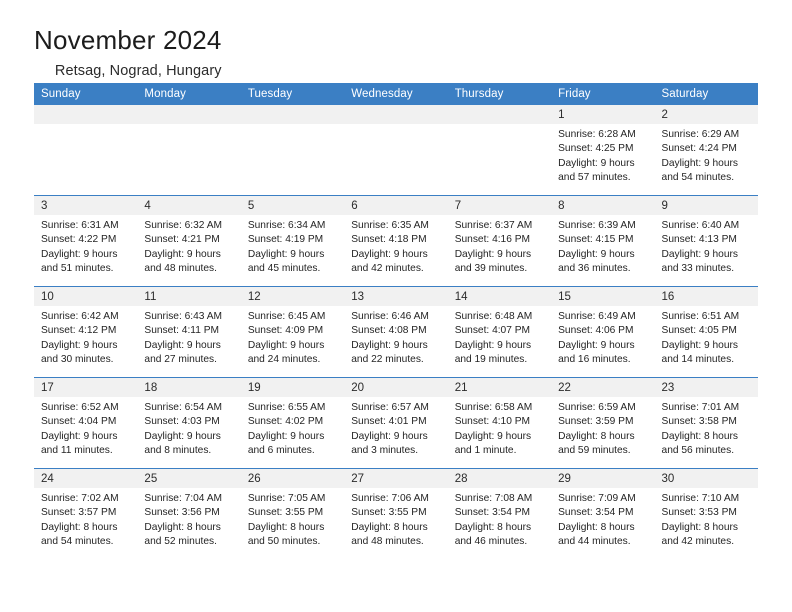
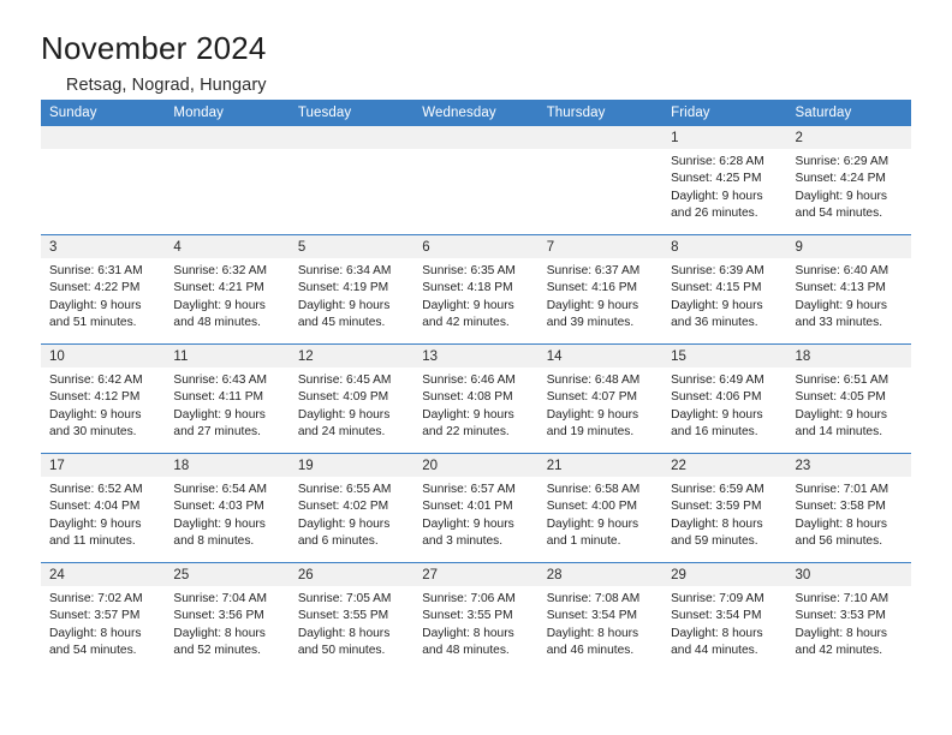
  November 2024
  Retsag, Nograd, Hungary
  Sunday	Monday	Tuesday	Wednesday	Thursday	Friday	Saturday
- 					1Sunrise: 6:28 AMSunset: 4:25 PMDaylight: 9 hoursand 57 minutes.	2Sunrise: 6:29 AMSunset: 4:24 PMDaylight: 9 hoursand 54 minutes.
+ 					1Sunrise: 6:28 AMSunset: 4:25 PMDaylight: 9 hoursand 26 minutes.	2Sunrise: 6:29 AMSunset: 4:24 PMDaylight: 9 hoursand 54 minutes.
  3Sunrise: 6:31 AMSunset: 4:22 PMDaylight: 9 hoursand 51 minutes.	4Sunrise: 6:32 AMSunset: 4:21 PMDaylight: 9 hoursand 48 minutes.	5Sunrise: 6:34 AMSunset: 4:19 PMDaylight: 9 hoursand 45 minutes.	6Sunrise: 6:35 AMSunset: 4:18 PMDaylight: 9 hoursand 42 minutes.	7Sunrise: 6:37 AMSunset: 4:16 PMDaylight: 9 hoursand 39 minutes.	8Sunrise: 6:39 AMSunset: 4:15 PMDaylight: 9 hoursand 36 minutes.	9Sunrise: 6:40 AMSunset: 4:13 PMDaylight: 9 hoursand 33 minutes.
- 10Sunrise: 6:42 AMSunset: 4:12 PMDaylight: 9 hoursand 30 minutes.	11Sunrise: 6:43 AMSunset: 4:11 PMDaylight: 9 hoursand 27 minutes.	12Sunrise: 6:45 AMSunset: 4:09 PMDaylight: 9 hoursand 24 minutes.	13Sunrise: 6:46 AMSunset: 4:08 PMDaylight: 9 hoursand 22 minutes.	14Sunrise: 6:48 AMSunset: 4:07 PMDaylight: 9 hoursand 19 minutes.	15Sunrise: 6:49 AMSunset: 4:06 PMDaylight: 9 hoursand 16 minutes.	16Sunrise: 6:51 AMSunset: 4:05 PMDaylight: 9 hoursand 14 minutes.
+ 10Sunrise: 6:42 AMSunset: 4:12 PMDaylight: 9 hoursand 30 minutes.	11Sunrise: 6:43 AMSunset: 4:11 PMDaylight: 9 hoursand 27 minutes.	12Sunrise: 6:45 AMSunset: 4:09 PMDaylight: 9 hoursand 24 minutes.	13Sunrise: 6:46 AMSunset: 4:08 PMDaylight: 9 hoursand 22 minutes.	14Sunrise: 6:48 AMSunset: 4:07 PMDaylight: 9 hoursand 19 minutes.	15Sunrise: 6:49 AMSunset: 4:06 PMDaylight: 9 hoursand 16 minutes.	18Sunrise: 6:51 AMSunset: 4:05 PMDaylight: 9 hoursand 14 minutes.
- 17Sunrise: 6:52 AMSunset: 4:04 PMDaylight: 9 hoursand 11 minutes.	18Sunrise: 6:54 AMSunset: 4:03 PMDaylight: 9 hoursand 8 minutes.	19Sunrise: 6:55 AMSunset: 4:02 PMDaylight: 9 hoursand 6 minutes.	20Sunrise: 6:57 AMSunset: 4:01 PMDaylight: 9 hoursand 3 minutes.	21Sunrise: 6:58 AMSunset: 4:10 PMDaylight: 9 hoursand 1 minute.	22Sunrise: 6:59 AMSunset: 3:59 PMDaylight: 8 hoursand 59 minutes.	23Sunrise: 7:01 AMSunset: 3:58 PMDaylight: 8 hoursand 56 minutes.
+ 17Sunrise: 6:52 AMSunset: 4:04 PMDaylight: 9 hoursand 11 minutes.	18Sunrise: 6:54 AMSunset: 4:03 PMDaylight: 9 hoursand 8 minutes.	19Sunrise: 6:55 AMSunset: 4:02 PMDaylight: 9 hoursand 6 minutes.	20Sunrise: 6:57 AMSunset: 4:01 PMDaylight: 9 hoursand 3 minutes.	21Sunrise: 6:58 AMSunset: 4:00 PMDaylight: 9 hoursand 1 minute.	22Sunrise: 6:59 AMSunset: 3:59 PMDaylight: 8 hoursand 59 minutes.	23Sunrise: 7:01 AMSunset: 3:58 PMDaylight: 8 hoursand 56 minutes.
  24Sunrise: 7:02 AMSunset: 3:57 PMDaylight: 8 hoursand 54 minutes.	25Sunrise: 7:04 AMSunset: 3:56 PMDaylight: 8 hoursand 52 minutes.	26Sunrise: 7:05 AMSunset: 3:55 PMDaylight: 8 hoursand 50 minutes.	27Sunrise: 7:06 AMSunset: 3:55 PMDaylight: 8 hoursand 48 minutes.	28Sunrise: 7:08 AMSunset: 3:54 PMDaylight: 8 hoursand 46 minutes.	29Sunrise: 7:09 AMSunset: 3:54 PMDaylight: 8 hoursand 44 minutes.	30Sunrise: 7:10 AMSunset: 3:53 PMDaylight: 8 hoursand 42 minutes.
